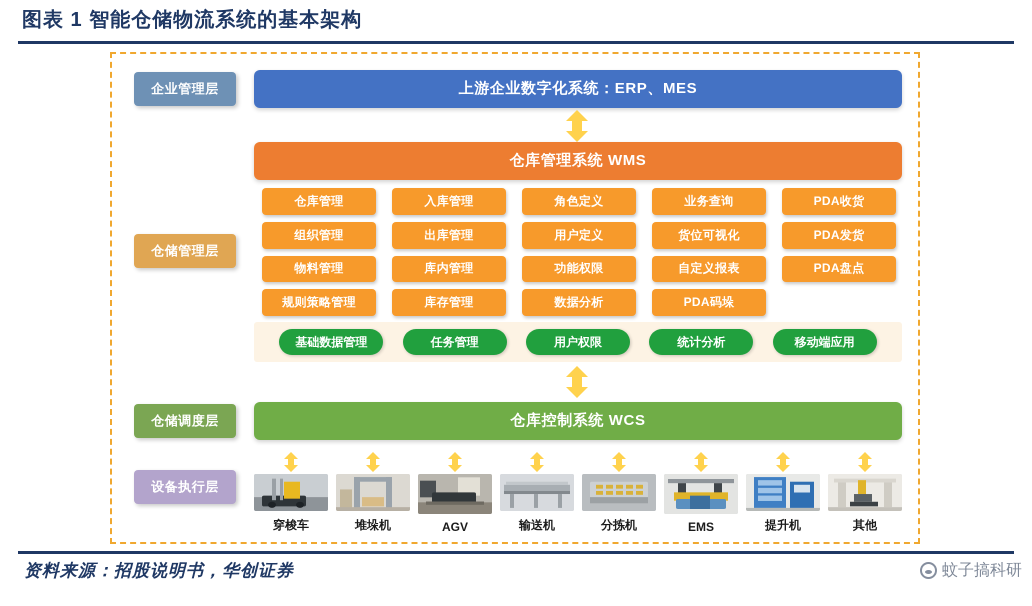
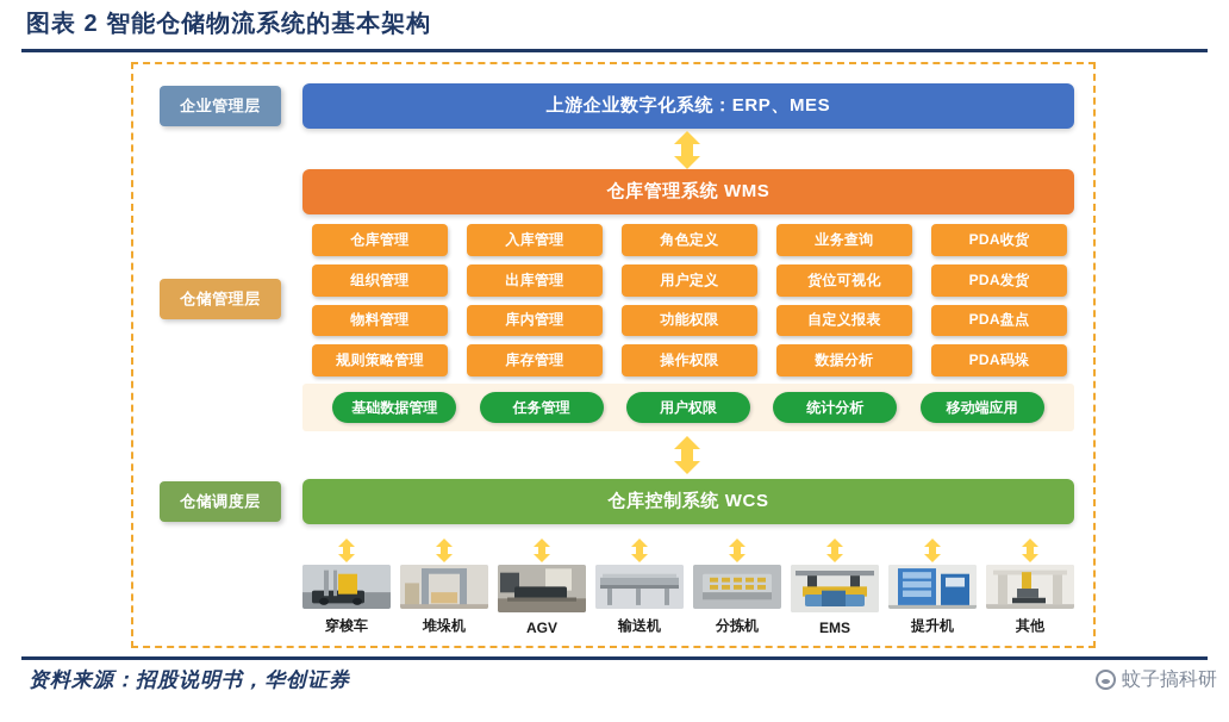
- 图表 1 智能仓储物流系统的基本架构
+ 图表 2 智能仓储物流系统的基本架构
  企业管理层
  仓储管理层
  仓储调度层
- 设备执行层
  上游企业数字化系统：ERP、MES
  仓库管理系统 WMS
  仓库管理
  入库管理
  角色定义
  业务查询
  PDA收货
  组织管理
  出库管理
  用户定义
  货位可视化
  PDA发货
  物料管理
  库内管理
  功能权限
  自定义报表
  PDA盘点
  规则策略管理
  库存管理
+ 操作权限
  数据分析
  PDA码垛
  基础数据管理
  任务管理
  用户权限
  统计分析
  移动端应用
  仓库控制系统 WCS
  穿梭车
  堆垛机
  AGV
  输送机
  分拣机
  EMS
  提升机
  其他
  资料来源：招股说明书，华创证券
  蚊子搞科研
